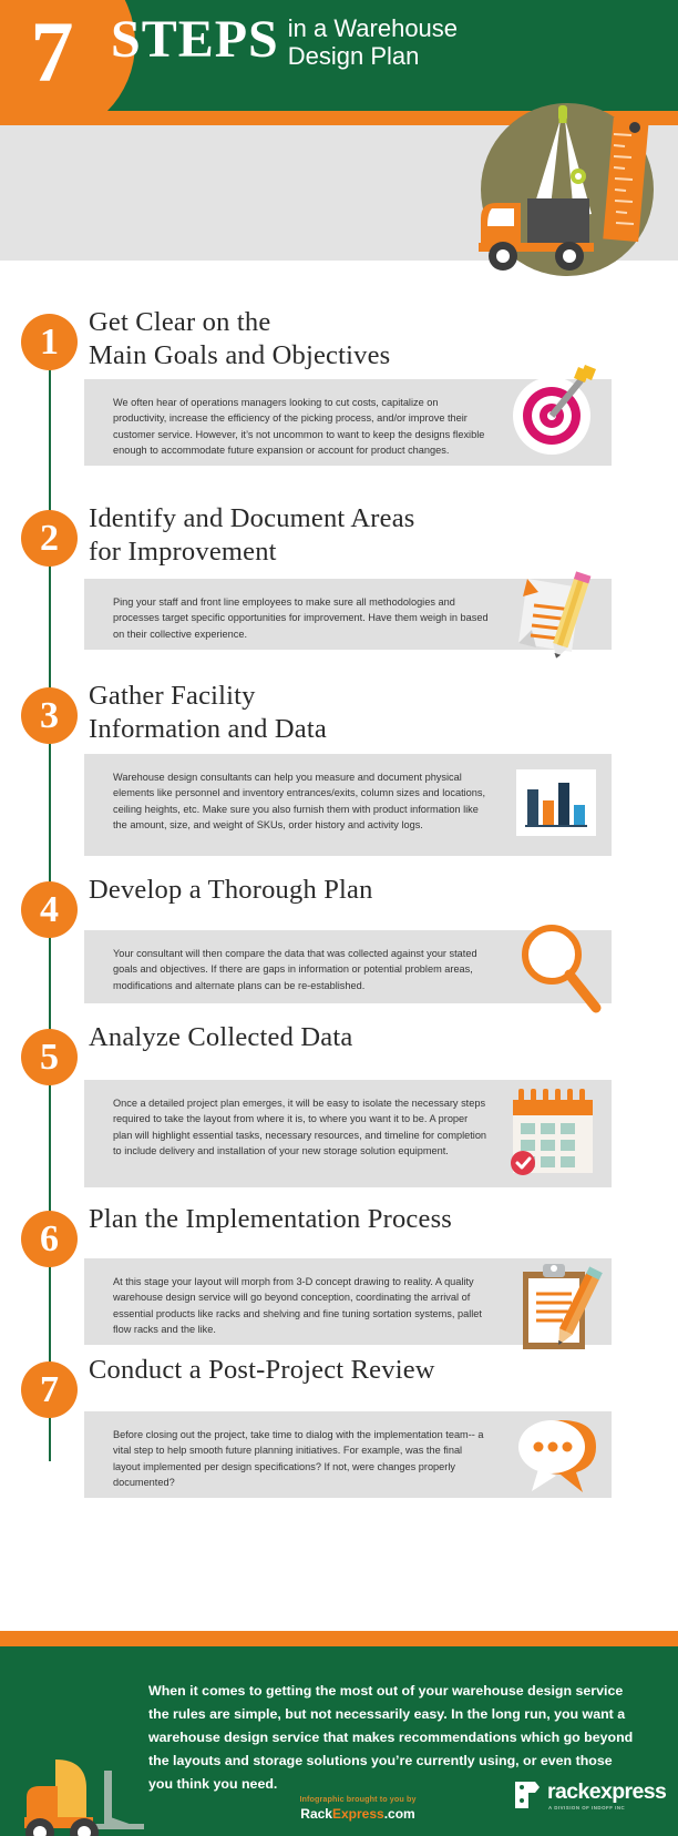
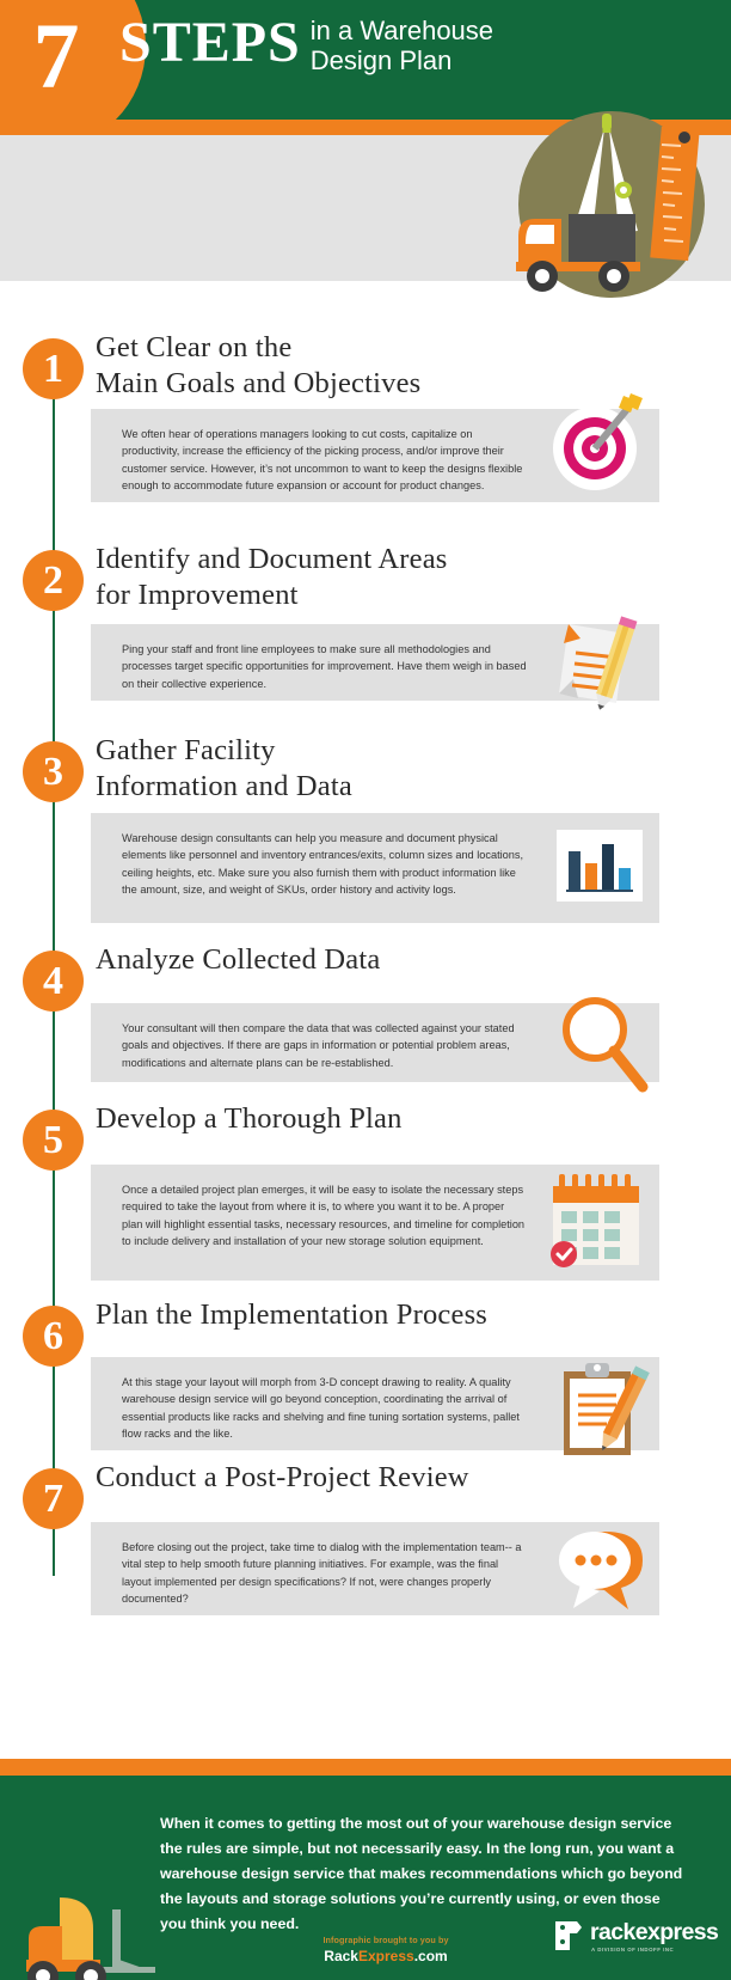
  7
  STEPS in a Warehouse
  Design Plan
  1
  Get Clear on the
  Main Goals and Objectives
  We often hear of operations managers looking to cut costs, capitalize on productivity, increase the efficiency of the picking process, and/or improve their customer service. However, it’s not uncommon to want to keep the designs flexible enough to accommodate future expansion or account for product changes.
  2
  Identify and Document Areas
  for Improvement
  Ping your staff and front line employees to make sure all methodologies and processes target specific opportunities for improvement. Have them weigh in based on their collective experience.
  3
  Gather Facility
  Information and Data
  Warehouse design consultants can help you measure and document physical elements like personnel and inventory entrances/exits, column sizes and locations, ceiling heights, etc. Make sure you also furnish them with product information like the amount, size, and weight of SKUs, order history and activity logs.
  4
- Develop a Thorough Plan
+ Analyze Collected Data
  Your consultant will then compare the data that was collected against your stated goals and objectives. If there are gaps in information or potential problem areas, modifications and alternate plans can be re-established.
  5
- Analyze Collected Data
+ Develop a Thorough Plan
  Once a detailed project plan emerges, it will be easy to isolate the necessary steps required to take the layout from where it is, to where you want it to be. A proper plan will highlight essential tasks, necessary resources, and timeline for completion to include delivery and installation of your new storage solution equipment.
  6
  Plan the Implementation Process
  At this stage your layout will morph from 3-D concept drawing to reality. A quality warehouse design service will go beyond conception, coordinating the arrival of essential products like racks and shelving and fine tuning sortation systems, pallet flow racks and the like.
  7
  Conduct a Post-Project Review
  Before closing out the project, take time to dialog with the implementation team-- a vital step to help smooth future planning initiatives. For example, was the final layout implemented per design specifications? If not, were changes properly documented?
  When it comes to getting the most out of your warehouse design service the rules are simple, but not necessarily easy. In the long run, you want a warehouse design service that makes recommendations which go beyond the layouts and storage solutions you’re currently using, or even those you think you need.
  Infographic brought to you by
  RackExpress.com
  rackexpress
